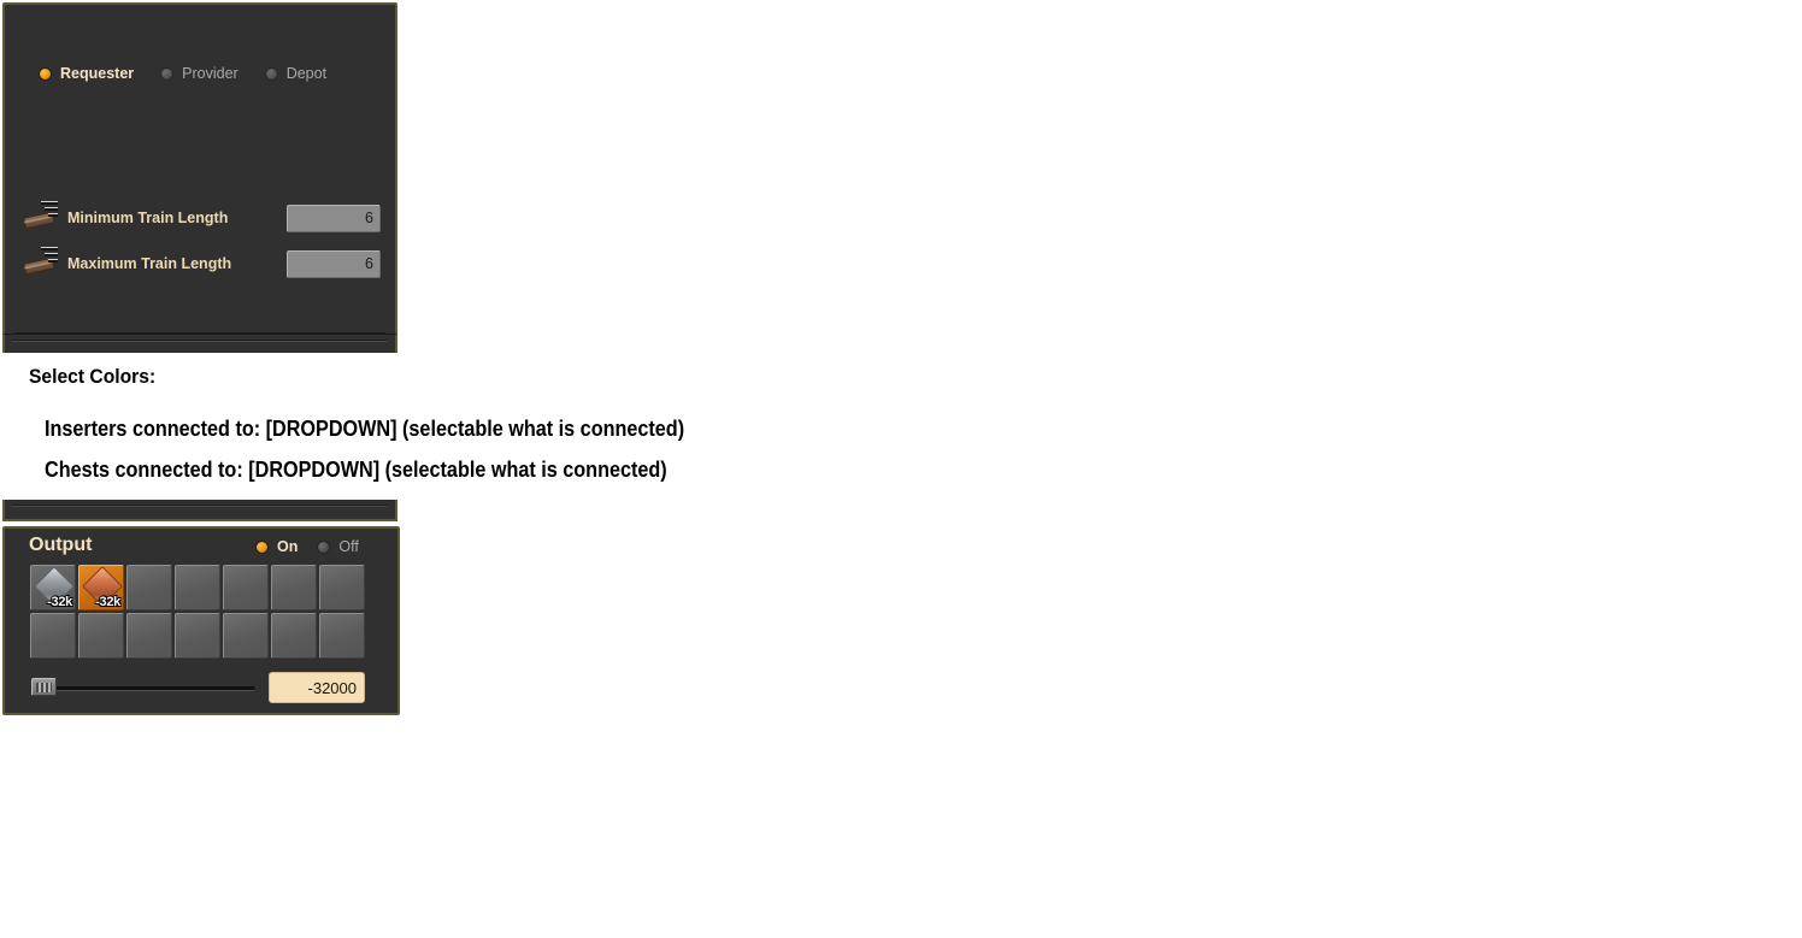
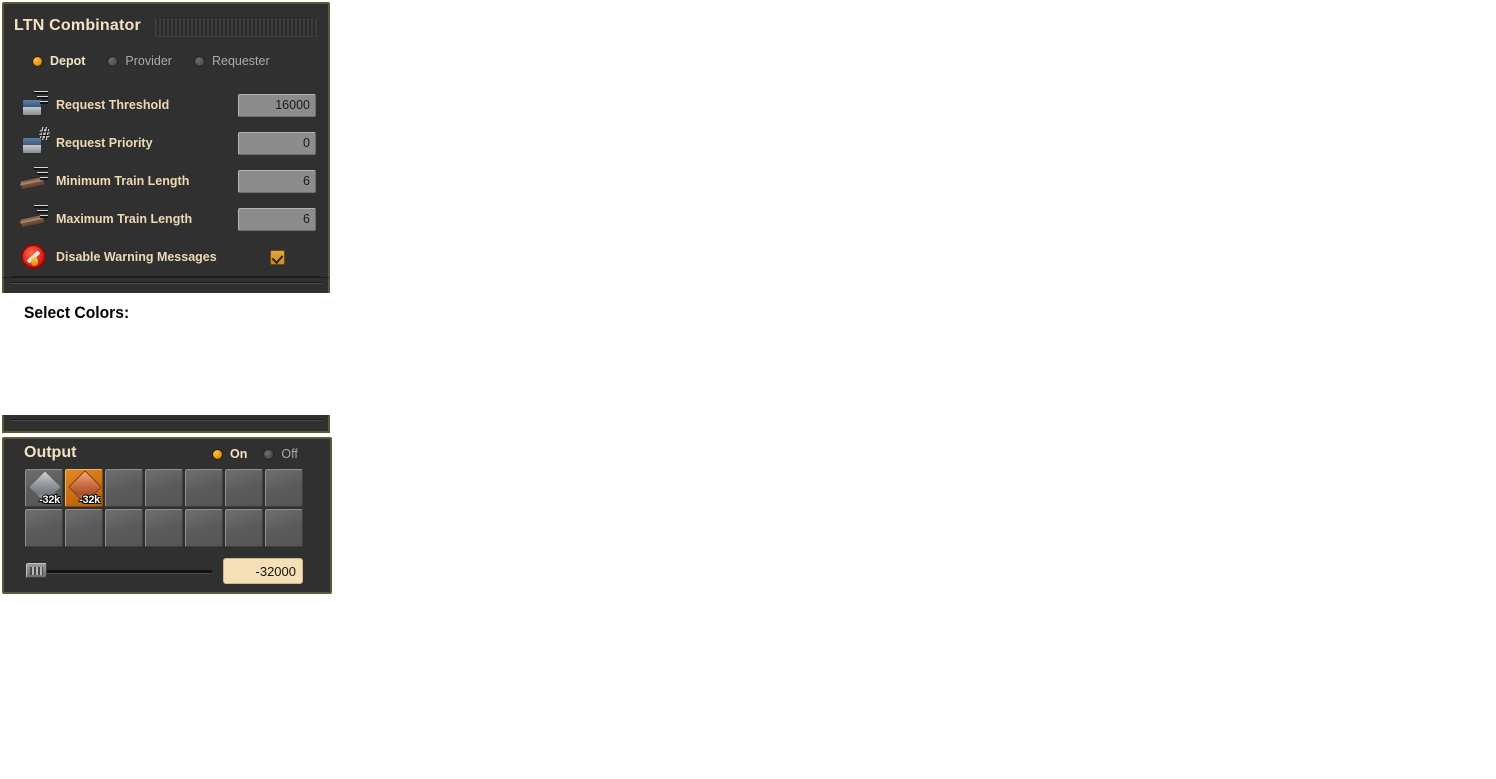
+ LTN Combinator
- Requester
+ Depot
  Provider
- Depot
+ Requester
+ Request Threshold
+ 16000
+ #
+ Request Priority
+ 0
  Minimum Train Length
  6
  Maximum Train Length
  6
+ Disable Warning Messages
  Select Colors:
- Inserters connected to: [DROPDOWN] (selectable what is connected)
- Chests connected to: [DROPDOWN] (selectable what is connected)
  Output
  On
  Off
  -32k
  -32k
  -32000
